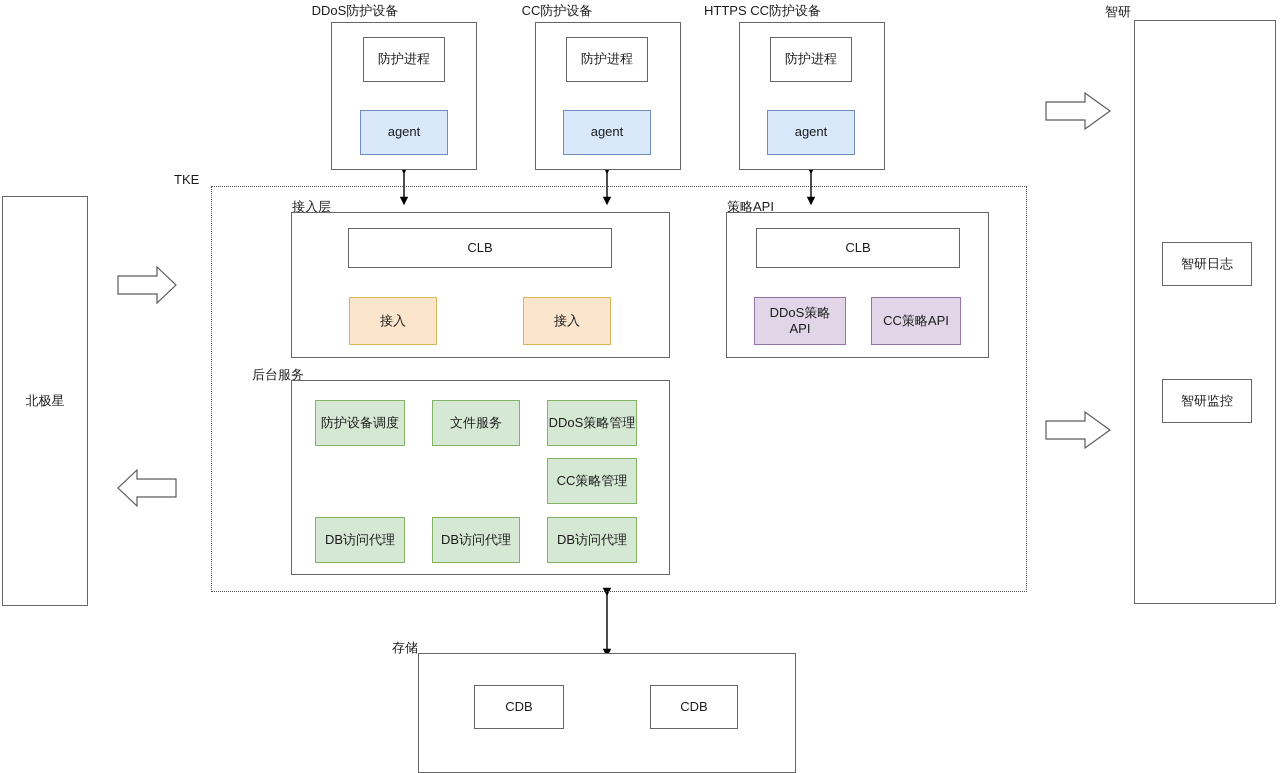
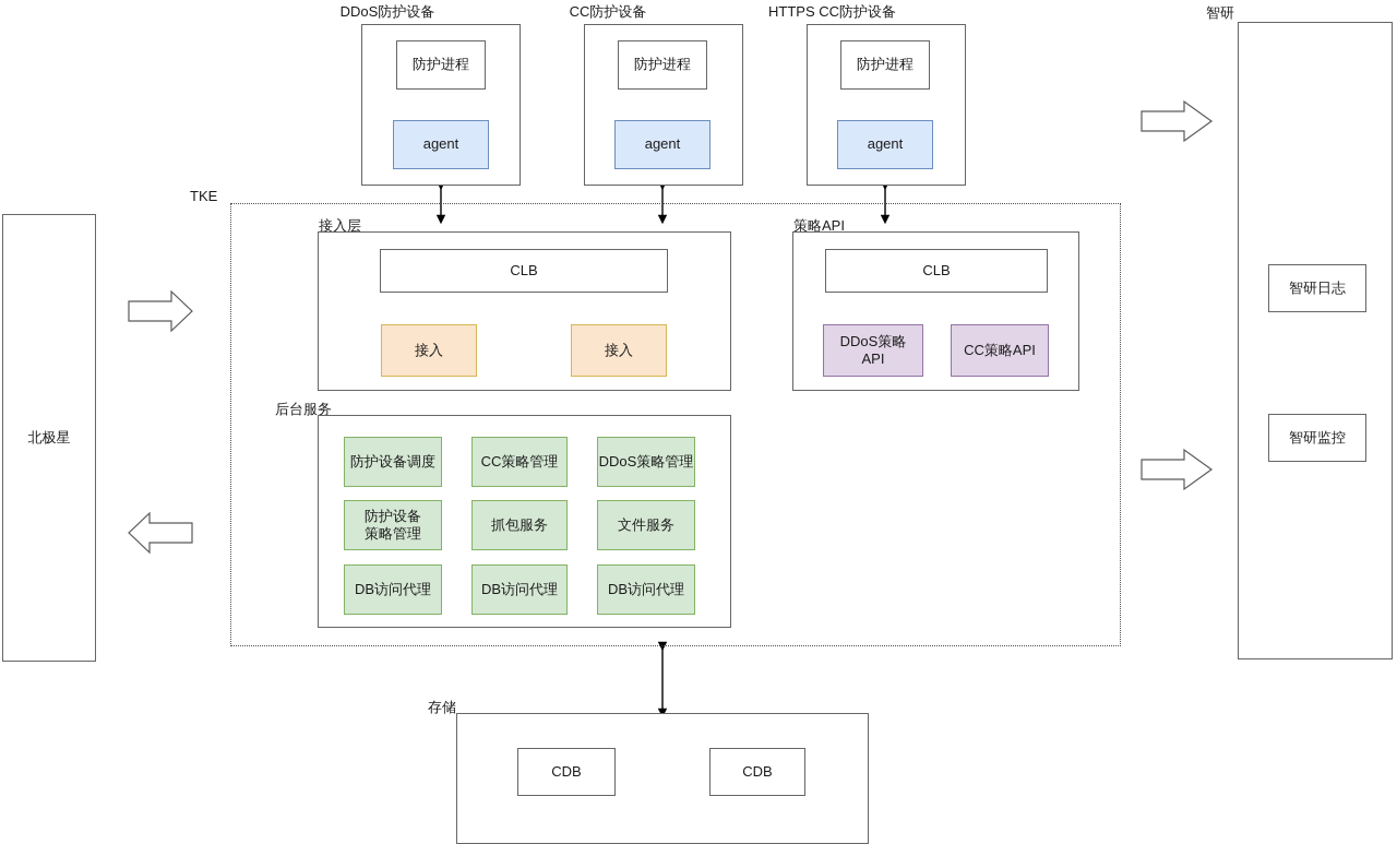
  DDoS防护设备
  防护进程
  agent
  CC防护设备
  防护进程
  agent
  HTTPS CC防护设备
  防护进程
  agent
  TKE
  接入层
  CLB
  接入
  接入
  策略API
  CLB
  DDoS策略
  API
  CC策略API
  后台服务
  防护设备调度
- 文件服务
+ CC策略管理
  DDoS策略管理
+ 防护设备
+ 策略管理
+ 抓包服务
- CC策略管理
+ 文件服务
  DB访问代理
  DB访问代理
  DB访问代理
  存储
  CDB
  CDB
  北极星
  智研
  智研日志
  智研监控
